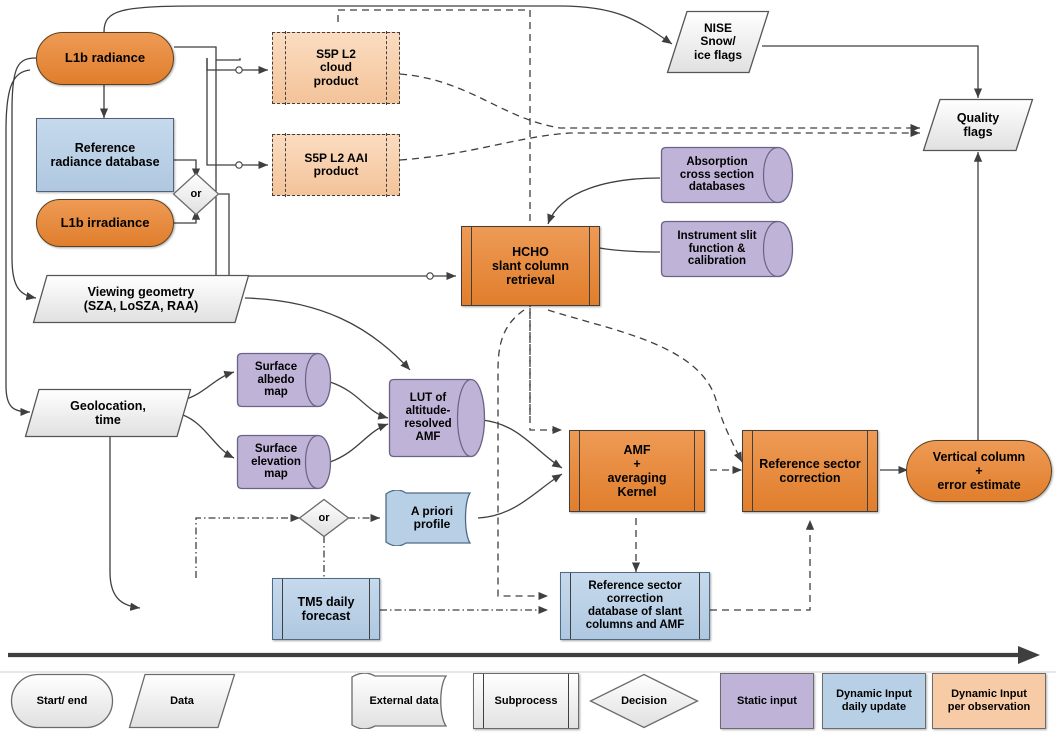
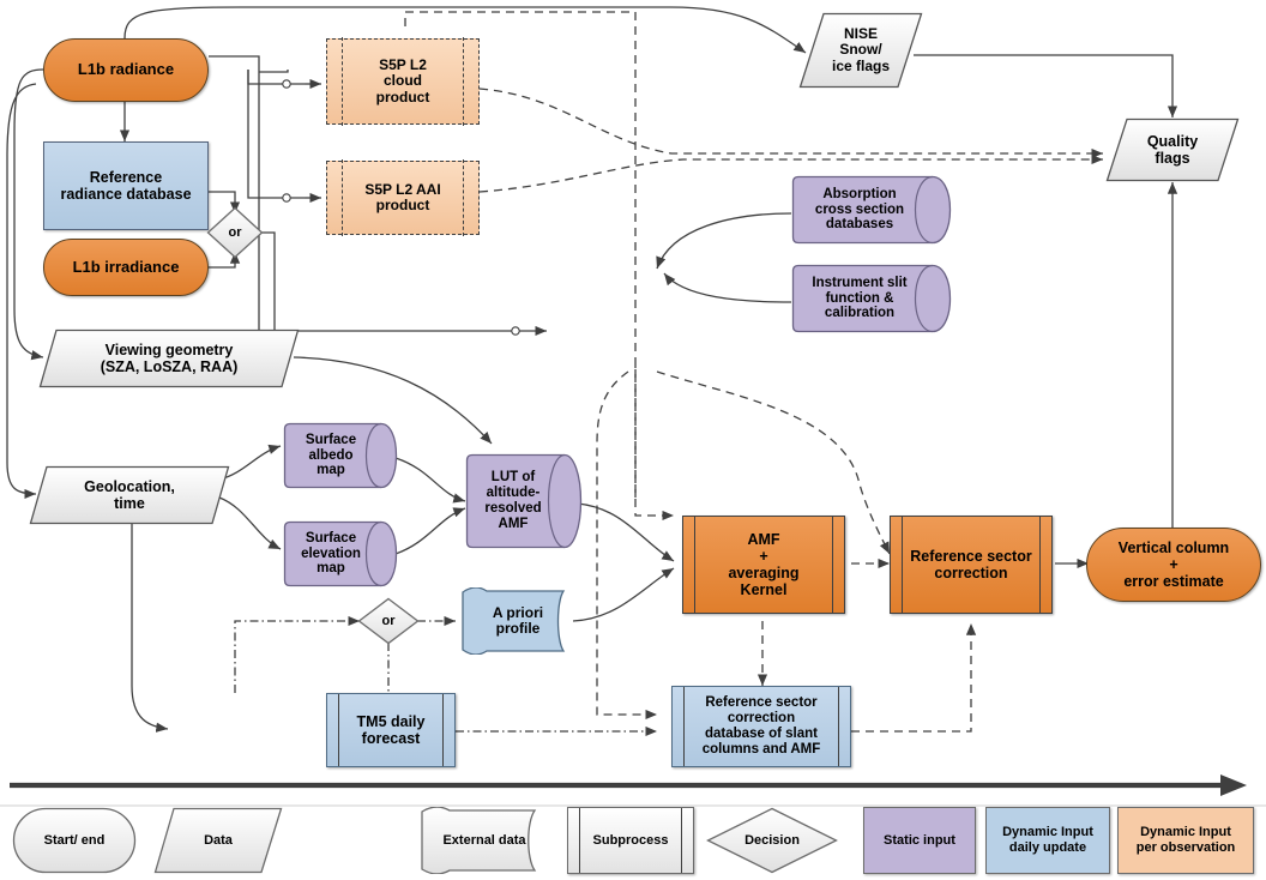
  L1b radiance
  Reference
  radiance database
  L1b irradiance
  or
  S5P L2
  cloud
  product
  S5P L2 AAI
  product
  NISE
  Snow/
  ice flags
  Quality
  flags
  Absorption
  cross section
  databases
  Instrument slit
  function &
  calibration
- HCHO
- slant column
- retrieval
  Viewing geometry
  (SZA, LoSZA, RAA)
  Geolocation,
  time
  Surface
  albedo
  map
  Surface
  elevation
  map
  LUT of
  altitude-
  resolved
  AMF
  or
  A priori
  profile
  AMF
  +
  averaging
  Kernel
  Reference sector
  correction
  Vertical column
  +
  error estimate
  TM5 daily
  forecast
  Reference sector
  correction
  database of slant
  columns and AMF
  Start/ end
  Data
  External data
  Subprocess
  Decision
  Static input
  Dynamic Input
  daily update
  Dynamic Input
  per observation
